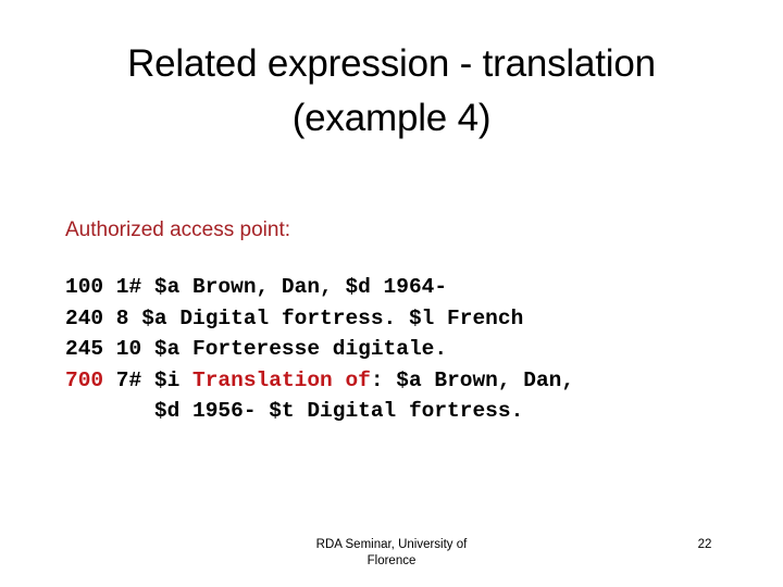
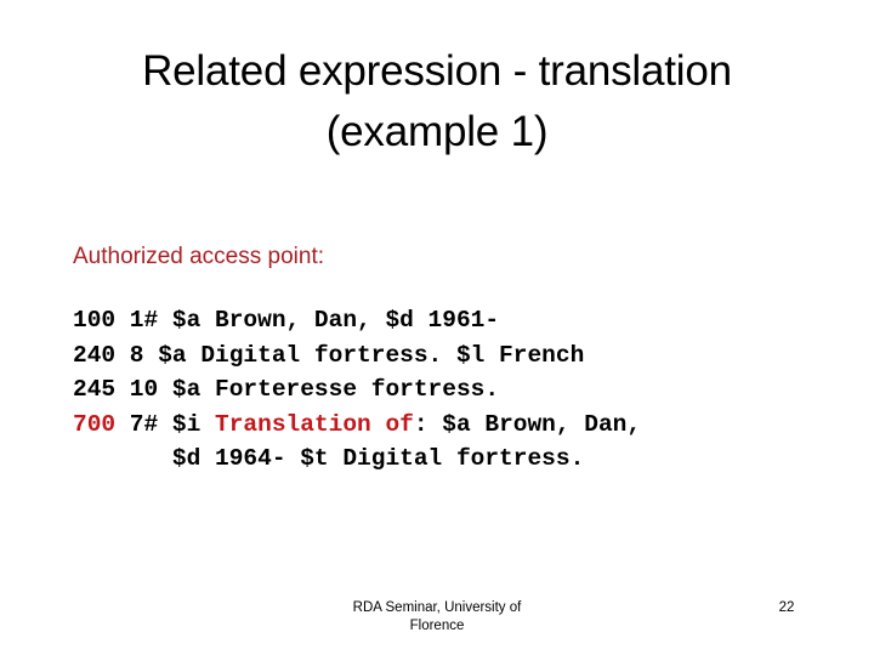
  Related expression - translation
- (example 4)
+ (example 1)
  Authorized access point:
- 100 1# $a Brown, Dan, $d 1964-
+ 100 1# $a Brown, Dan, $d 1961-
  240 8 $a Digital fortress. $l French
- 245 10 $a Forteresse digitale.
+ 245 10 $a Forteresse fortress.
  700 7# $i Translation of: $a Brown, Dan,
- $d 1956- $t Digital fortress.
+ $d 1964- $t Digital fortress.
  RDA Seminar, University of
  Florence
  22
